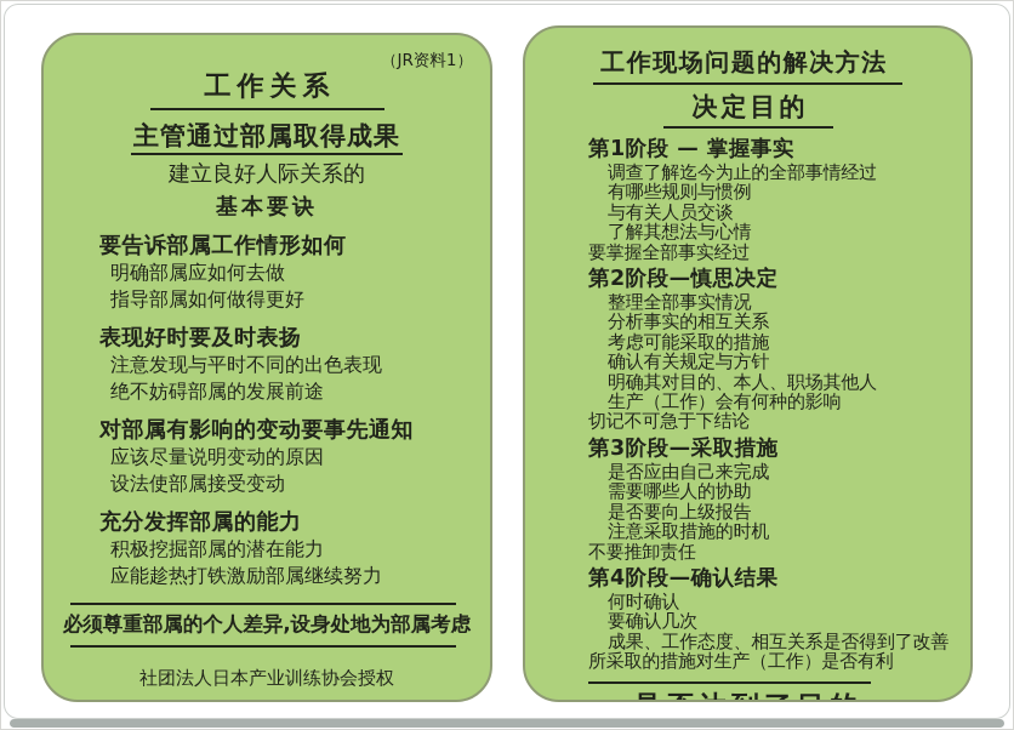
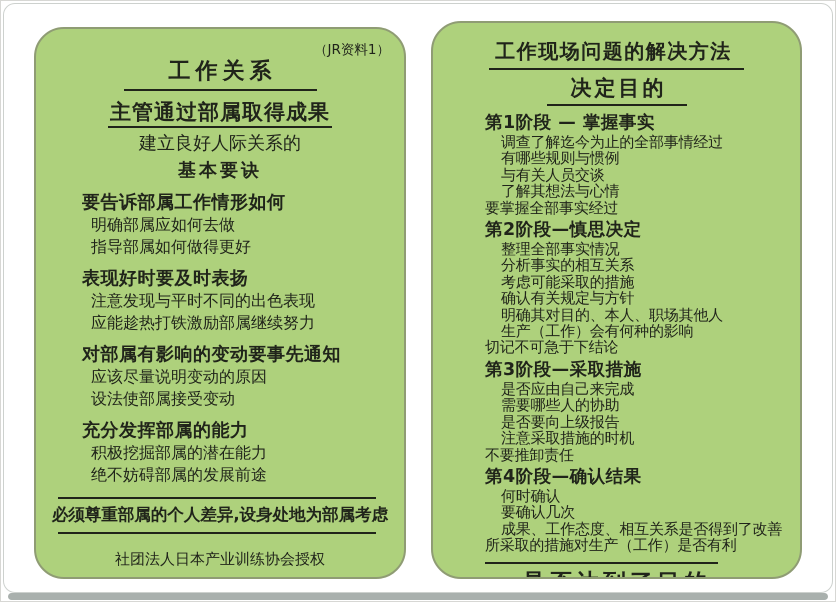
  （JR资料1）
  工作关系
  主管通过部属取得成果
  建立良好人际关系的
  基本要诀
  要告诉部属工作情形如何
  明确部属应如何去做
  指导部属如何做得更好
  表现好时要及时表扬
  注意发现与平时不同的出色表现
- 绝不妨碍部属的发展前途
+ 应能趁热打铁激励部属继续努力
  对部属有影响的变动要事先通知
  应该尽量说明变动的原因
  设法使部属接受变动
  充分发挥部属的能力
  积极挖掘部属的潜在能力
- 应能趁热打铁激励部属继续努力
+ 绝不妨碍部属的发展前途
  必须尊重部属的个人差异,设身处地为部属考虑
  社团法人日本产业训练协会授权
  工作现场问题的解决方法
  决定目的
  第1阶段 — 掌握事实
  调查了解迄今为止的全部事情经过
  有哪些规则与惯例
  与有关人员交谈
  了解其想法与心情
  要掌握全部事实经过
  第2阶段—慎思决定
  整理全部事实情况
  分析事实的相互关系
  考虑可能采取的措施
  确认有关规定与方针
  明确其对目的、本人、职场其他人
  生产（工作）会有何种的影响
  切记不可急于下结论
  第3阶段—采取措施
  是否应由自己来完成
  需要哪些人的协助
  是否要向上级报告
  注意采取措施的时机
  不要推卸责任
  第4阶段—确认结果
  何时确认
  要确认几次
  成果、工作态度、相互关系是否得到了改善
  所采取的措施对生产（工作）是否有利
